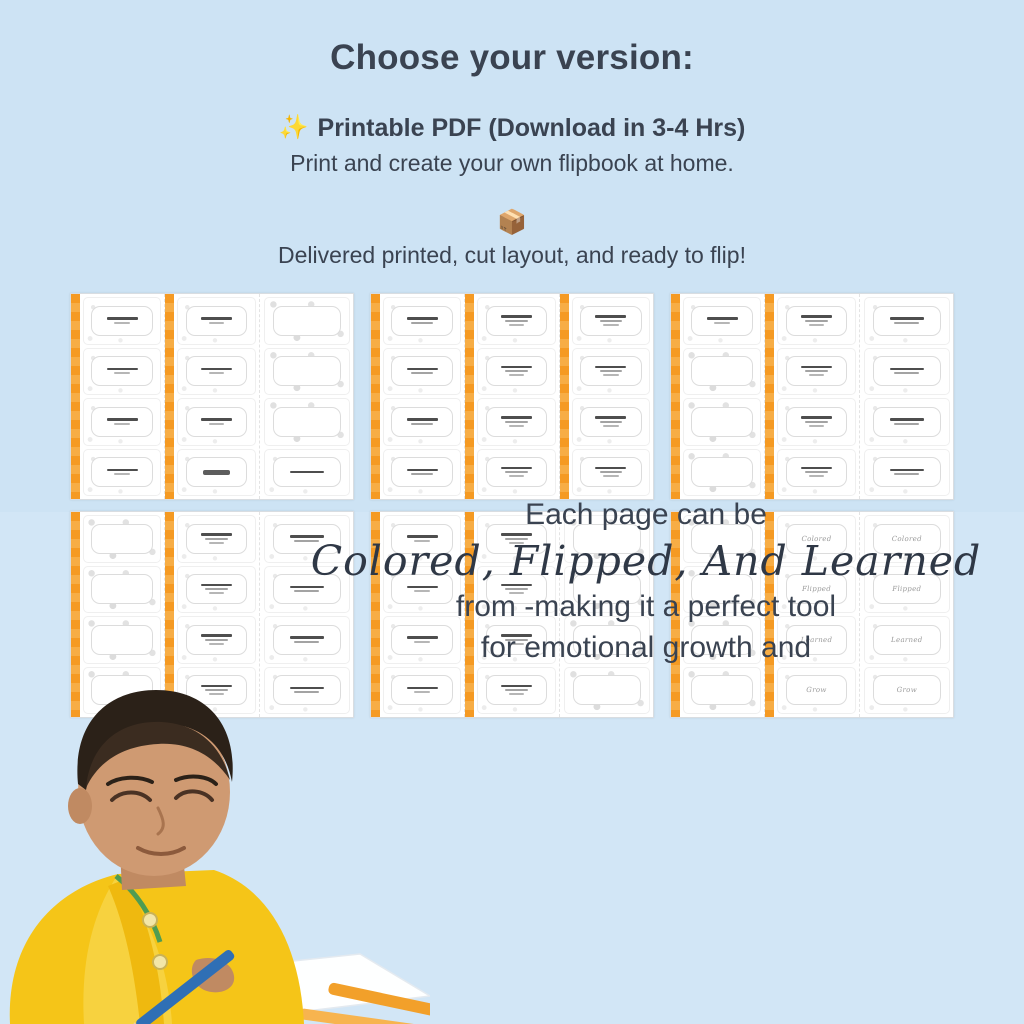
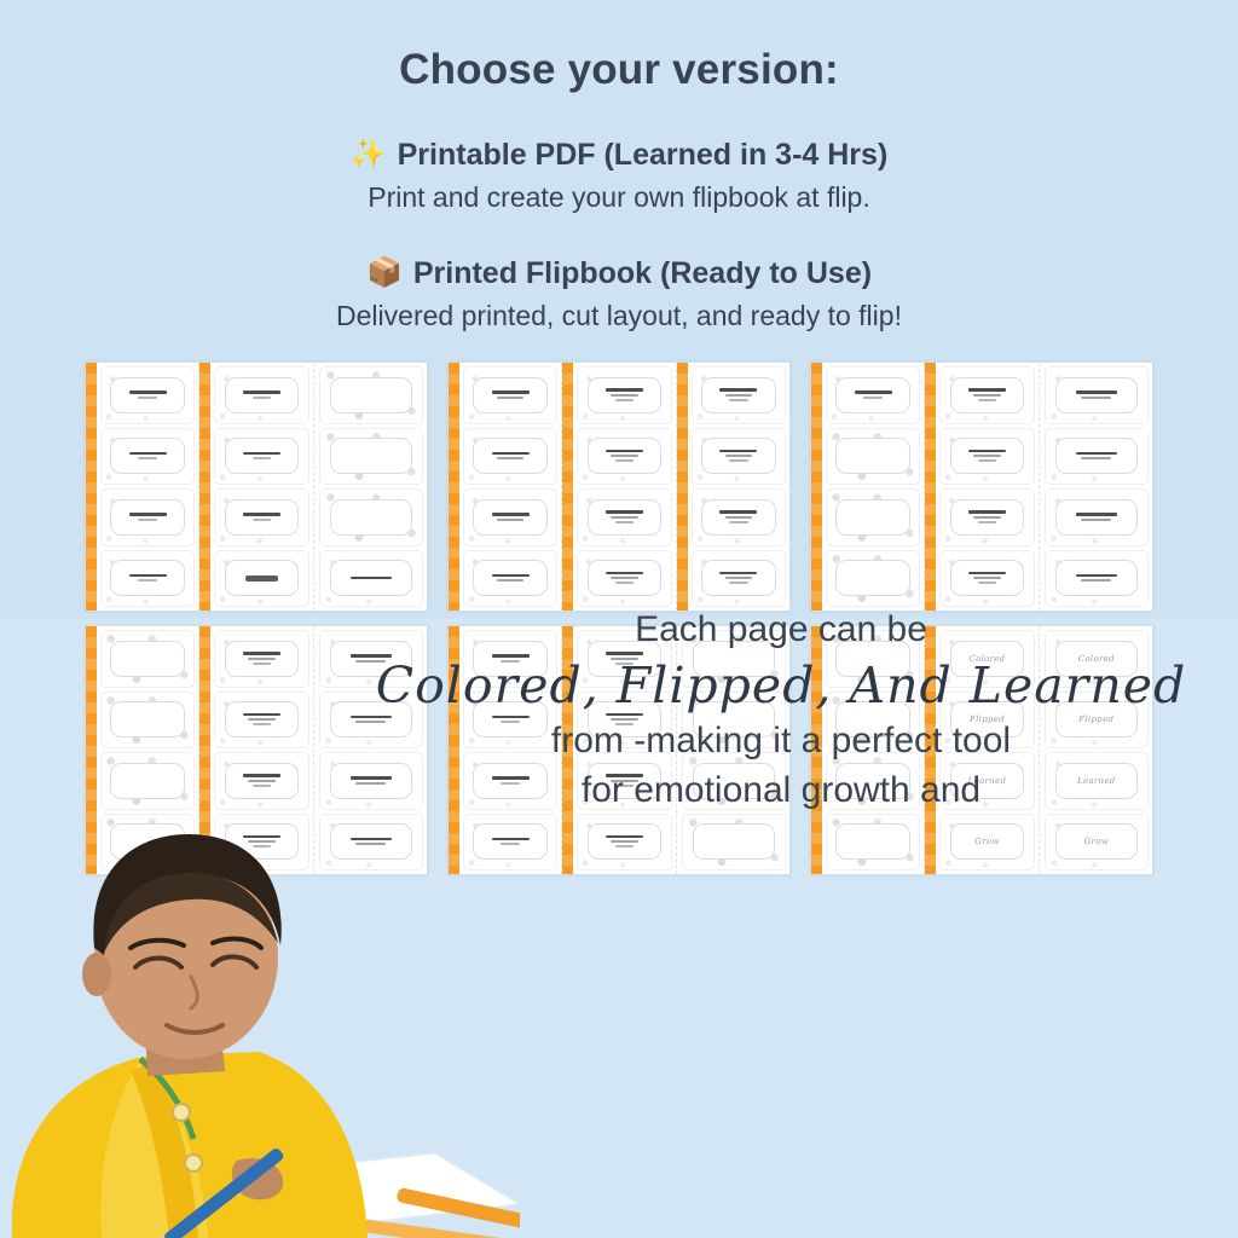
  Choose your version:
  ✨
- Printable PDF (Download in 3-4 Hrs)
+ Printable PDF (Learned in 3-4 Hrs)
- Print and create your own flipbook at home.
+ Print and create your own flipbook at flip.
  📦
+ Printed Flipbook (Ready to Use)
  Delivered printed, cut layout, and ready to flip!
  Colored
  Flipped
  Learned
  Grow
  Colored
  Flipped
  Learned
  Grow
  Each page can be
  Colored, Flipped, And Learned
  from -making it a perfect tool
  for emotional growth and
